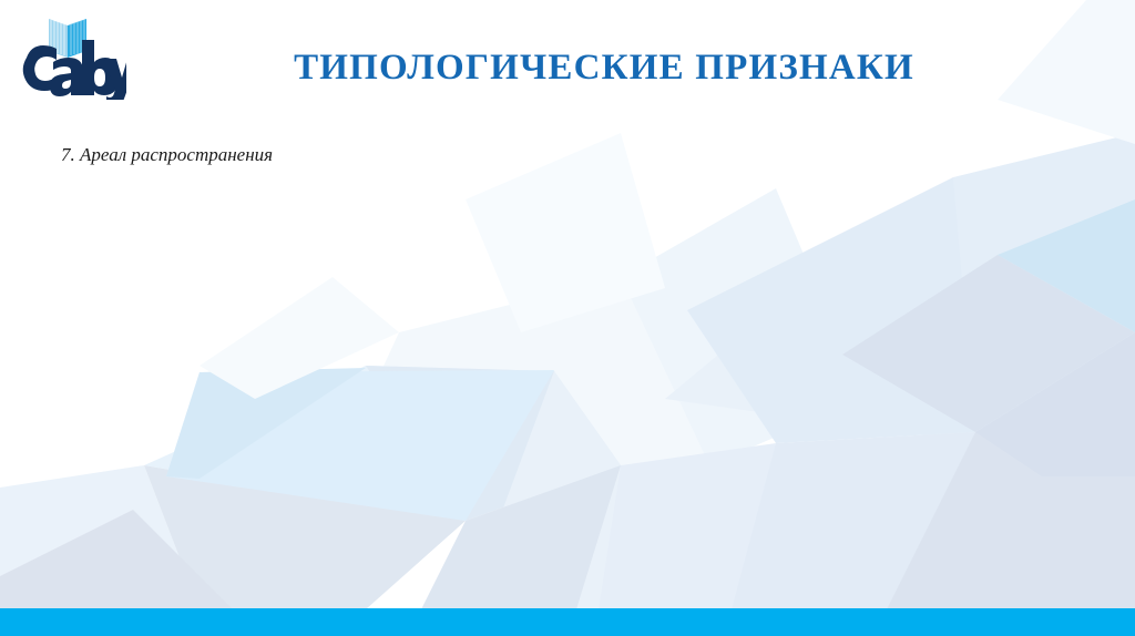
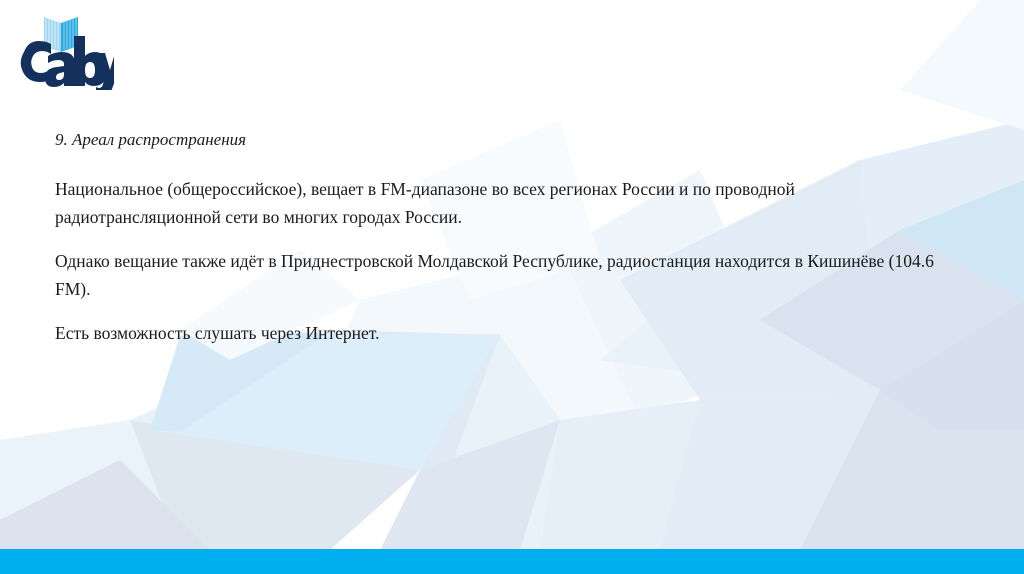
- ТИПОЛОГИЧЕСКИЕ ПРИЗНАКИ
- 7. Ареал распространения
+ 9. Ареал распространения
+ Национальное (общероссийское), вещает в FM-диапазоне во всех регионах России и по проводной радиотрансляционной сети во многих городах России.
+ Однако вещание также идёт в Приднестровской Молдавской Республике, радиостанция находится в Кишинёве (104.6 FM).
+ Есть возможность слушать через Интернет.
